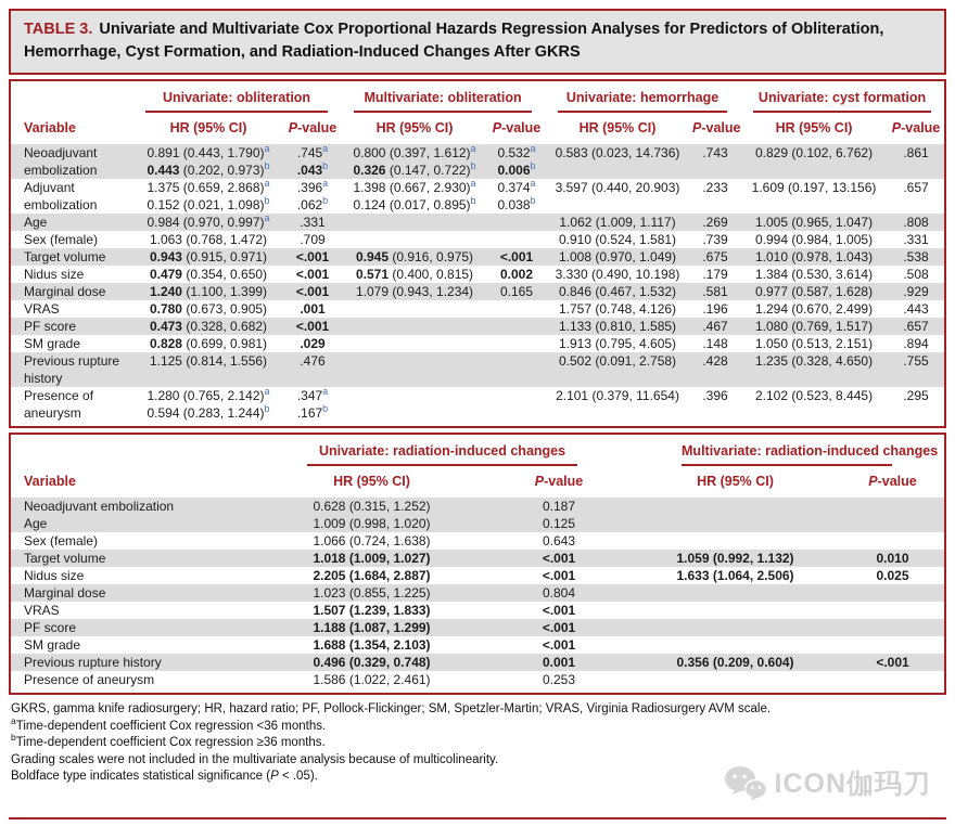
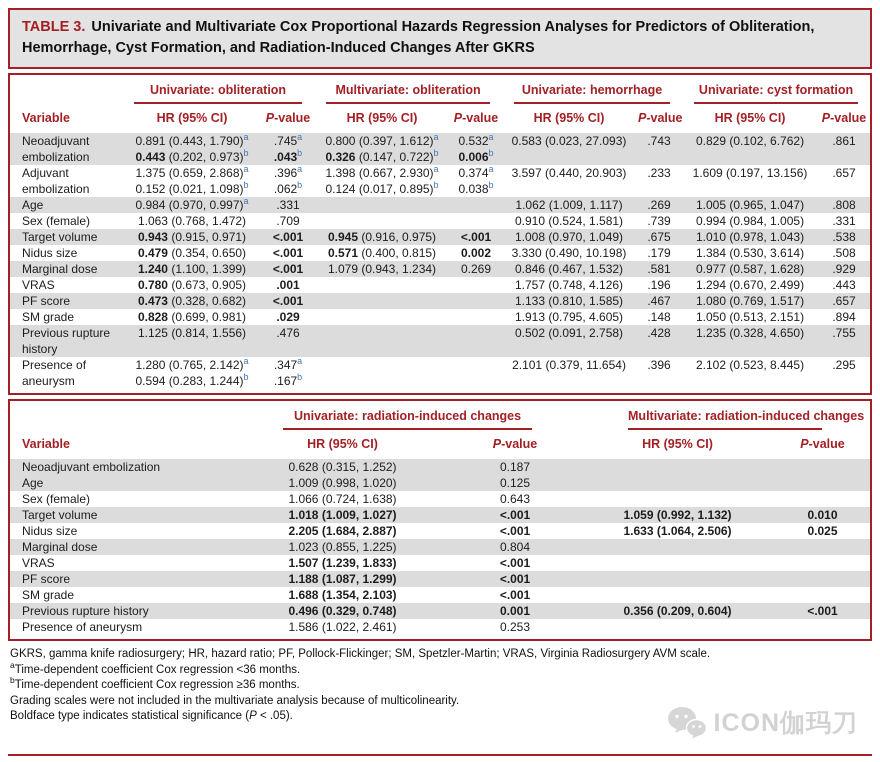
  TABLE 3. Univariate and Multivariate Cox Proportional Hazards Regression Analyses for Predictors of Obliteration, Hemorrhage, Cyst Formation, and Radiation-Induced Changes After GKRS
  	Univariate: obliteration	Multivariate: obliteration	Univariate: hemorrhage	Univariate: cyst formation
  Variable	HR (95% CI)	P-value	HR (95% CI)	P-value	HR (95% CI)	P-value	HR (95% CI)	P-value
- Neoadjuvantembolization	0.891 (0.443, 1.790)a0.443 (0.202, 0.973)b	.745a.043b	0.800 (0.397, 1.612)a0.326 (0.147, 0.722)b	0.532a0.006b	0.583 (0.023, 14.736)	.743	0.829 (0.102, 6.762)	.861
+ Neoadjuvantembolization	0.891 (0.443, 1.790)a0.443 (0.202, 0.973)b	.745a.043b	0.800 (0.397, 1.612)a0.326 (0.147, 0.722)b	0.532a0.006b	0.583 (0.023, 27.093)	.743	0.829 (0.102, 6.762)	.861
  Adjuvantembolization	1.375 (0.659, 2.868)a0.152 (0.021, 1.098)b	.396a.062b	1.398 (0.667, 2.930)a0.124 (0.017, 0.895)b	0.374a0.038b	3.597 (0.440, 20.903)	.233	1.609 (0.197, 13.156)	.657
  Age	0.984 (0.970, 0.997)a	.331			1.062 (1.009, 1.117)	.269	1.005 (0.965, 1.047)	.808
  Sex (female)	1.063 (0.768, 1.472)	.709			0.910 (0.524, 1.581)	.739	0.994 (0.984, 1.005)	.331
  Target volume	0.943 (0.915, 0.971)	<.001	0.945 (0.916, 0.975)	<.001	1.008 (0.970, 1.049)	.675	1.010 (0.978, 1.043)	.538
  Nidus size	0.479 (0.354, 0.650)	<.001	0.571 (0.400, 0.815)	0.002	3.330 (0.490, 10.198)	.179	1.384 (0.530, 3.614)	.508
- Marginal dose	1.240 (1.100, 1.399)	<.001	1.079 (0.943, 1.234)	0.165	0.846 (0.467, 1.532)	.581	0.977 (0.587, 1.628)	.929
+ Marginal dose	1.240 (1.100, 1.399)	<.001	1.079 (0.943, 1.234)	0.269	0.846 (0.467, 1.532)	.581	0.977 (0.587, 1.628)	.929
  VRAS	0.780 (0.673, 0.905)	.001			1.757 (0.748, 4.126)	.196	1.294 (0.670, 2.499)	.443
  PF score	0.473 (0.328, 0.682)	<.001			1.133 (0.810, 1.585)	.467	1.080 (0.769, 1.517)	.657
  SM grade	0.828 (0.699, 0.981)	.029			1.913 (0.795, 4.605)	.148	1.050 (0.513, 2.151)	.894
  Previous rupturehistory	1.125 (0.814, 1.556)	.476			0.502 (0.091, 2.758)	.428	1.235 (0.328, 4.650)	.755
  Presence ofaneurysm	1.280 (0.765, 2.142)a0.594 (0.283, 1.244)b	.347a.167b			2.101 (0.379, 11.654)	.396	2.102 (0.523, 8.445)	.295
  	Univariate: radiation-induced changes	Multivariate: radiation-induced changes
  Variable	HR (95% CI)	P-value	HR (95% CI)	P-value
  Neoadjuvant embolization	0.628 (0.315, 1.252)	0.187
  Age	1.009 (0.998, 1.020)	0.125
  Sex (female)	1.066 (0.724, 1.638)	0.643
  Target volume	1.018 (1.009, 1.027)	<.001	1.059 (0.992, 1.132)	0.010
  Nidus size	2.205 (1.684, 2.887)	<.001	1.633 (1.064, 2.506)	0.025
  Marginal dose	1.023 (0.855, 1.225)	0.804
  VRAS	1.507 (1.239, 1.833)	<.001
  PF score	1.188 (1.087, 1.299)	<.001
  SM grade	1.688 (1.354, 2.103)	<.001
  Previous rupture history	0.496 (0.329, 0.748)	0.001	0.356 (0.209, 0.604)	<.001
  Presence of aneurysm	1.586 (1.022, 2.461)	0.253
  GKRS, gamma knife radiosurgery; HR, hazard ratio; PF, Pollock-Flickinger; SM, Spetzler-Martin; VRAS, Virginia Radiosurgery AVM scale.
  aTime-dependent coefficient Cox regression <36 months.
  bTime-dependent coefficient Cox regression ≥36 months.
  Grading scales were not included in the multivariate analysis because of multicolinearity.
  Boldface type indicates statistical significance (P < .05).
  ICON伽玛刀
